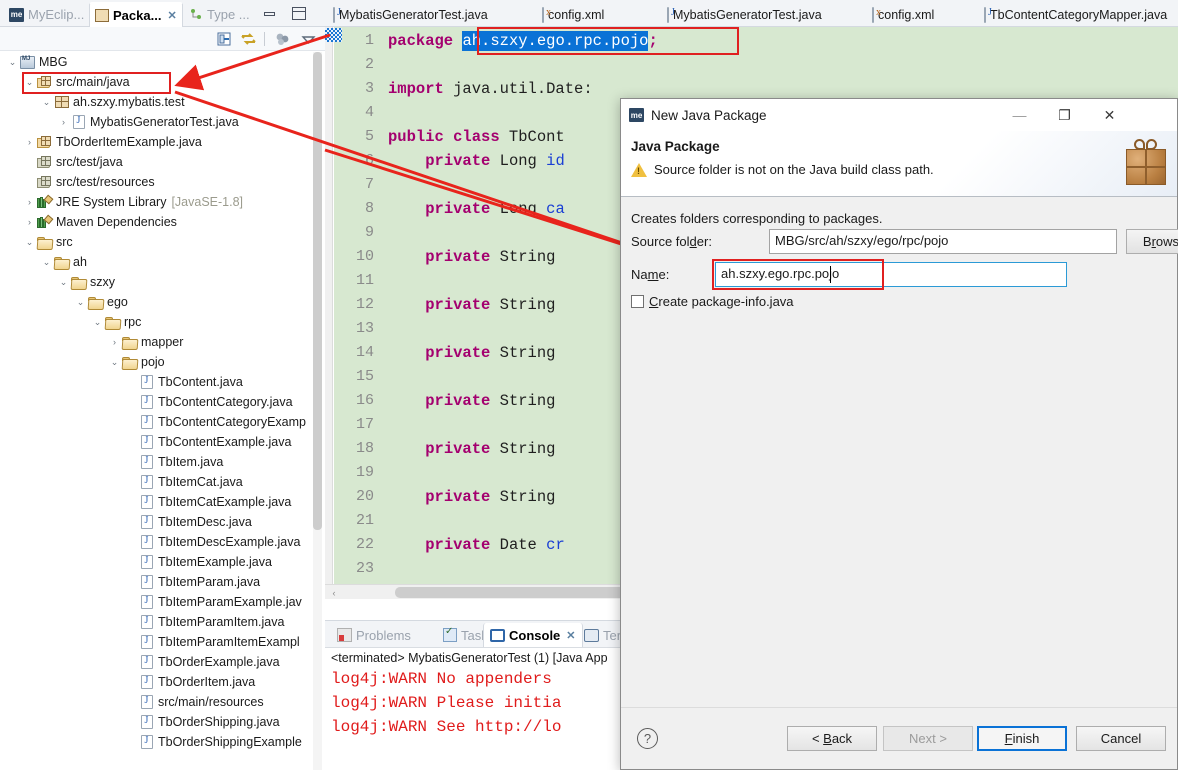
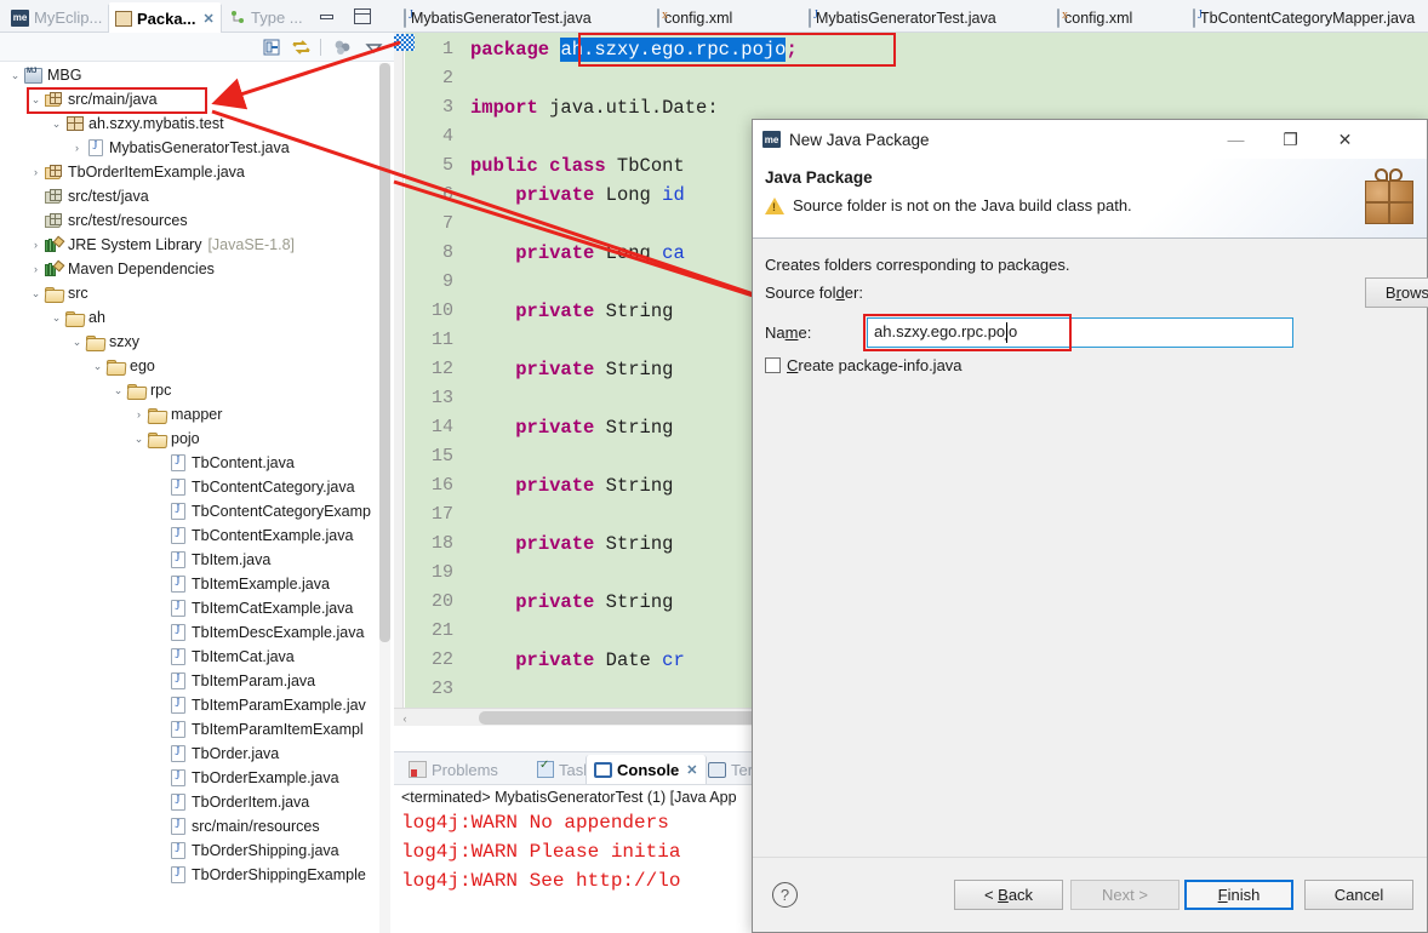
  me
  MyEclip...
  Packa...
  ✕
  Type ...
  ⌄
  MBG
  ⌄
  src/main/java
  ⌄
  ah.szxy.mybatis.test
  ›
  MybatisGeneratorTest.java
  ›
  TbOrderItemExample.java
  src/test/java
  src/test/resources
  ›
  JRE System Library
  [JavaSE-1.8]
  ›
  Maven Dependencies
  ⌄
  src
  ⌄
  ah
  ⌄
  szxy
  ⌄
  ego
  ⌄
  rpc
  ›
  mapper
  ⌄
  pojo
  TbContent.java
  TbContentCategory.java
  TbContentCategoryExamp
  TbContentExample.java
  TbItem.java
- TbItemCat.java
+ TbItemExample.java
  TbItemCatExample.java
- TbItemDesc.java
  TbItemDescExample.java
- TbItemExample.java
+ TbItemCat.java
  TbItemParam.java
  TbItemParamExample.jav
- TbItemParamItem.java
  TbItemParamItemExampl
+ TbOrder.java
  TbOrderExample.java
  TbOrderItem.java
  src/main/resources
  TbOrderShipping.java
  TbOrderShippingExample
  MybatisGeneratorTest.java
  config.xml
  MybatisGeneratorTest.java
  config.xml
  TbContentCategoryMapper.java
  1
  2
  3
  4
  5
  6
  7
  8
  9
  10
  11
  12
  13
  14
  15
  16
  17
  18
  19
  20
  21
  22
  23
  package ah.szxy.ego.rpc.pojo;
  import java.util.Date:
  public class TbCont
  private Long id
  private Lg ca
  private String
  private String
  private String
  private String
  private String
  private String
  private Date cr
  ‹
  Problems
  Console
  ✕
  Ter
  <terminated> MybatisGeneratorTest (1) [Java App
  log4j:WARN No appenders
  log4j:WARN Please initia
  log4j:WARN See http://lo
  me
  New Java Package
  —
  ❐
  ✕
  Java Package
  Source folder is not on the Java build class path.
  Creates folders corresponding to packages.
  Source folder:
- MBG/src/ah/szxy/ego/rpc/pojo
  Name:
  ah.szxy.ego.rpc.poo
  Create package-info.java
  ?
  < Back
  Next >
  Finish
  Cancel
